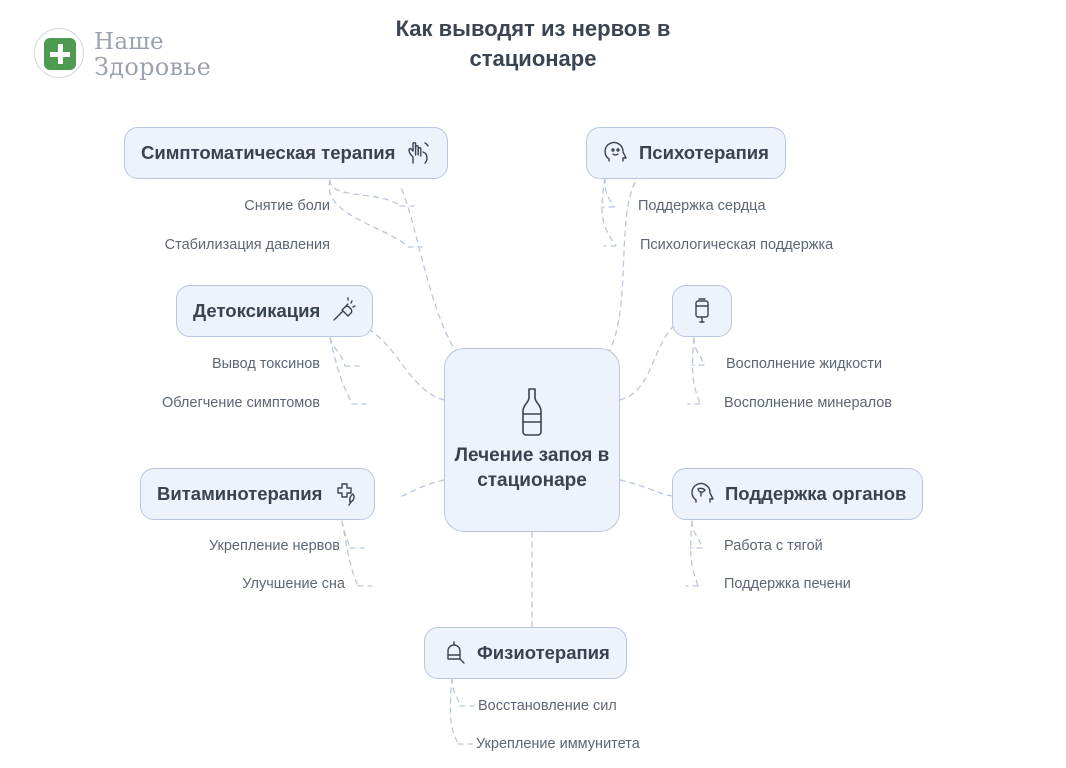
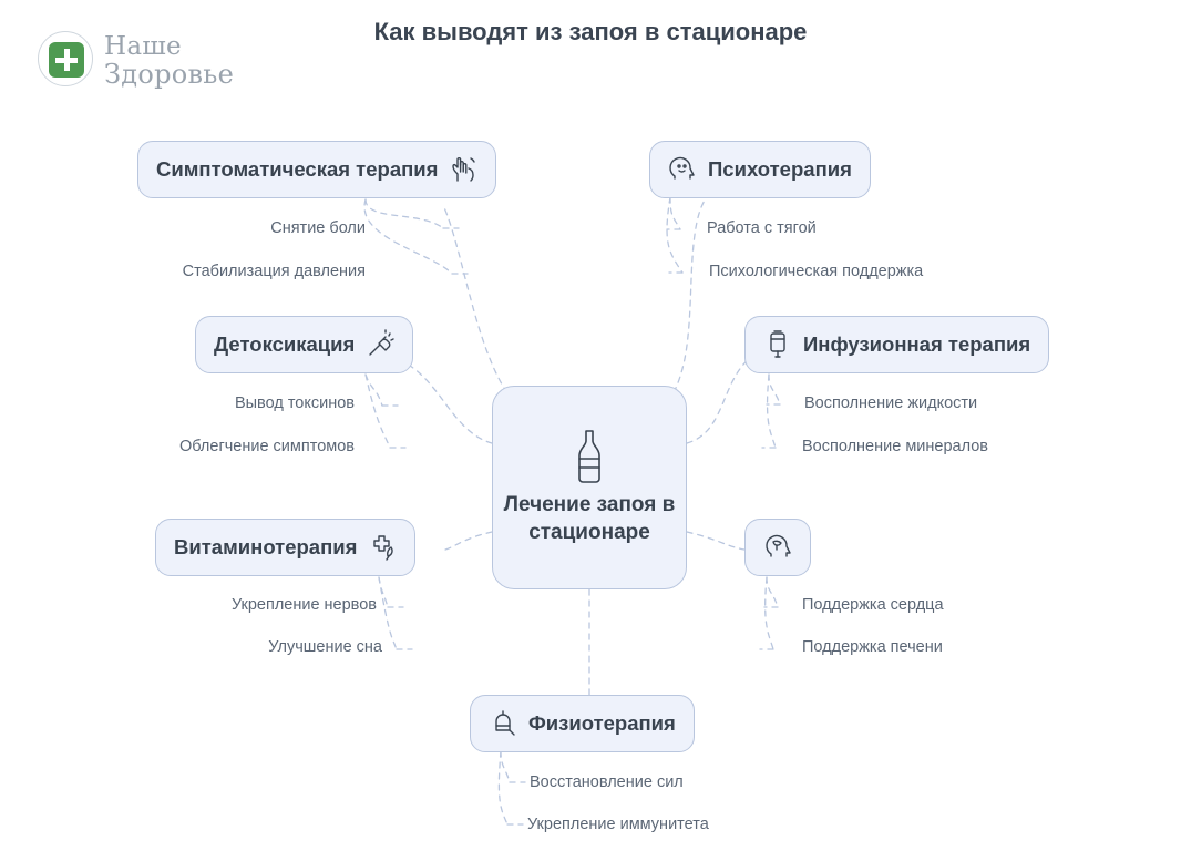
  Наше
  Здоровье
- Как выводят из нервов в стационаре
+ Как выводят из запоя в стационаре
  Лечение запоя в стационаре
  Симптоматическая терапия
  Снятие боли
  Стабилизация давления
  Психотерапия
- Поддержка сердца
+ Работа с тягой
  Психологическая поддержка
  Детоксикация
  Вывод токсинов
  Облегчение симптомов
+ Инфузионная терапия
  Восполнение жидкости
  Восполнение минералов
  Витаминотерапия
  Укрепление нервов
  Улучшение сна
- Поддержка органов
- Работа с тягой
+ Поддержка сердца
  Поддержка печени
  Физиотерапия
  Восстановление сил
  Укрепление иммунитета
